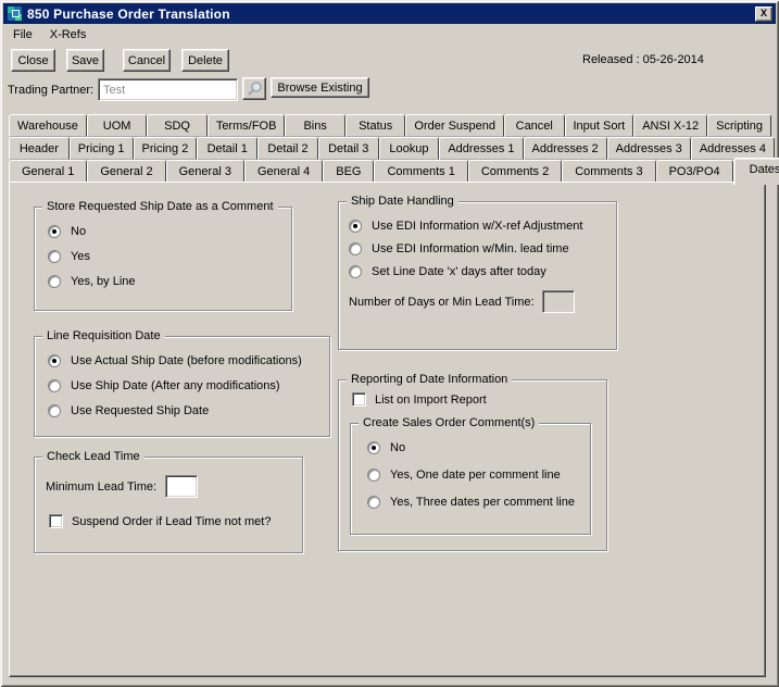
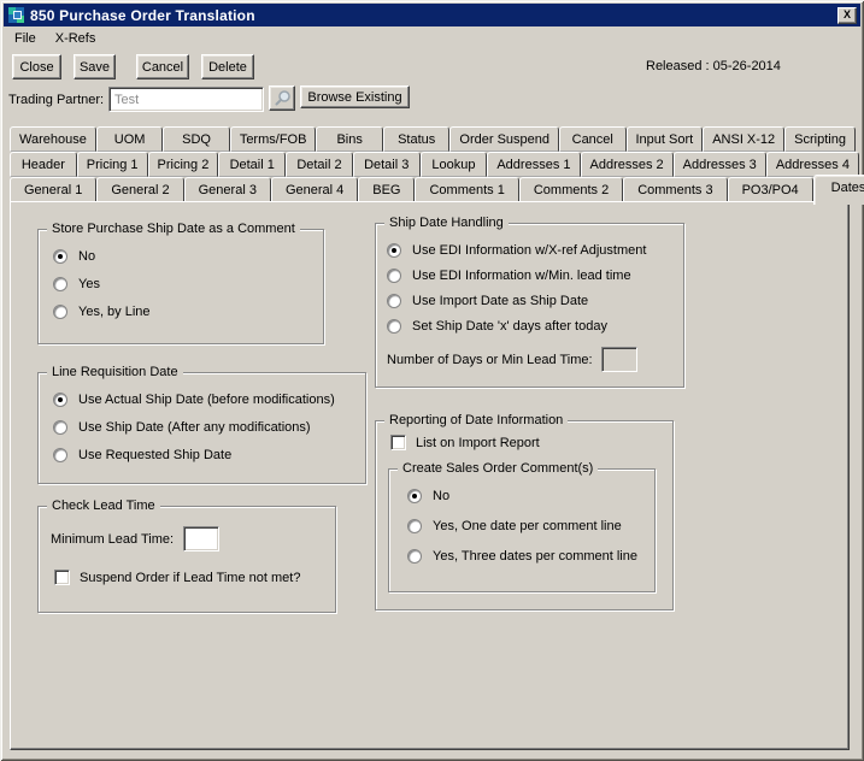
  850 Purchase Order Translation
  X
  File
  X-Refs
  Close
  Save
  Cancel
  Delete
  Released : 05-26-2014
  Trading Partner:
  Test
  Browse Existing
  Warehouse
  UOM
  SDQ
  Terms/FOB
  Bins
  Status
  Order Suspend
  Cancel
  Input Sort
  ANSI X-12
  Scripting
  Header
  Pricing 1
  Pricing 2
  Detail 1
  Detail 2
  Detail 3
  Lookup
  Addresses 1
  Addresses 2
  Addresses 3
  Addresses 4
  General 1
  General 2
  General 3
  General 4
  BEG
  Comments 1
  Comments 2
  Comments 3
  PO3/PO4
  Dates
- Store Requested Ship Date as a Comment
+ Store Purchase Ship Date as a Comment
  No
  Yes
  Yes, by Line
  Line Requisition Date
  Use Actual Ship Date (before modifications)
  Use Ship Date (After any modifications)
  Use Requested Ship Date
  Check Lead Time
  Minimum Lead Time:
  Suspend Order if Lead Time not met?
  Ship Date Handling
  Use EDI Information w/X-ref Adjustment
  Use EDI Information w/Min. lead time
+ Use Import Date as Ship Date
- Set Line Date 'x' days after today
+ Set Ship Date 'x' days after today
  Number of Days or Min Lead Time:
  Reporting of Date Information
  List on Import Report
  Create Sales Order Comment(s)
  No
  Yes, One date per comment line
  Yes, Three dates per comment line
